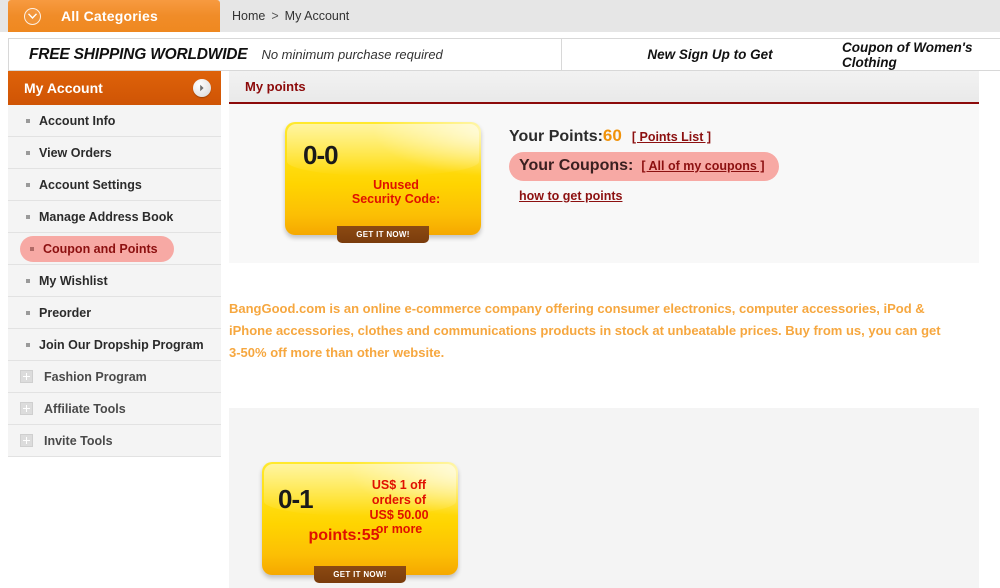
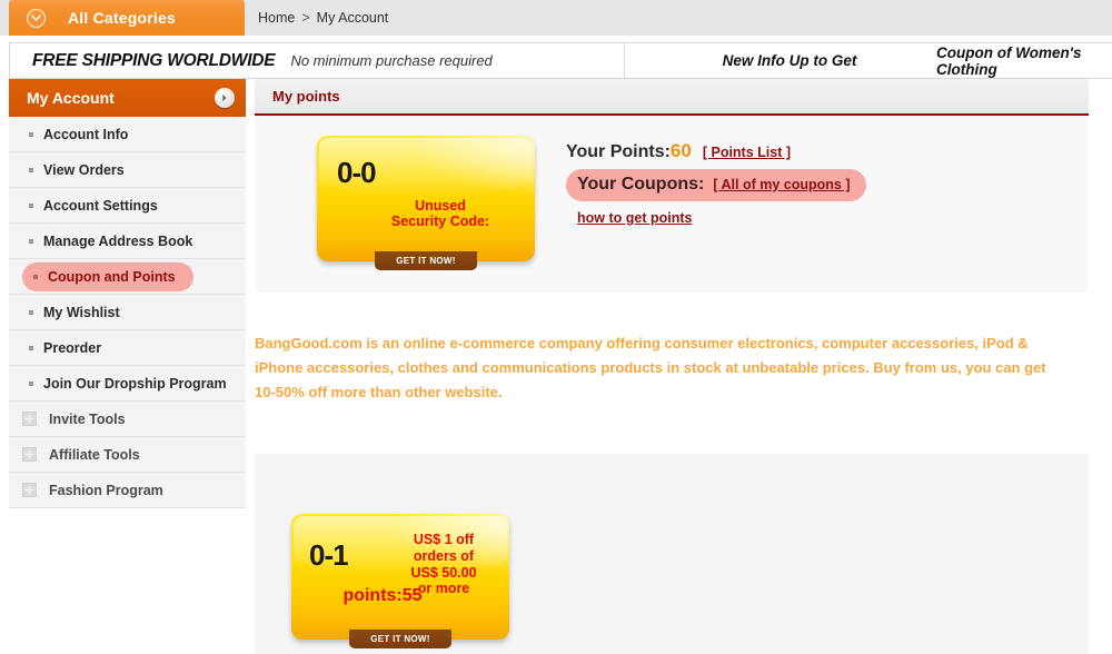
  All Categories
  Home
  >
  My Account
  FREE SHIPPING WORLDWIDE
  No minimum purchase required
- New Sign Up to Get
+ New Info Up to Get
  Coupon of Women's Clothing
  My Account
  Account Info
  View Orders
  Account Settings
  Manage Address Book
  Coupon and Points
  My Wishlist
  Preorder
  Join Our Dropship Program
- Fashion Program
+ Invite Tools
  Affiliate Tools
- Invite Tools
+ Fashion Program
  My points
  0-0
  Unused
  Security Code:
  GET IT NOW!
  Your Points:
  60
  [ Points List ]
  Your Coupons:
  [ All of my coupons ]
  how to get points
- BangGood.com is an online e-commerce company offering consumer electronics, computer accessories, iPod & iPhone accessories, clothes and communications products in stock at unbeatable prices. Buy from us, you can get 3-50% off more than other website.
+ BangGood.com is an online e-commerce company offering consumer electronics, computer accessories, iPod & iPhone accessories, clothes and communications products in stock at unbeatable prices. Buy from us, you can get 10-50% off more than other website.
  0-1
  US$ 1 off
  orders of
  US$ 50.00
  or more
  points:55
  GET IT NOW!
